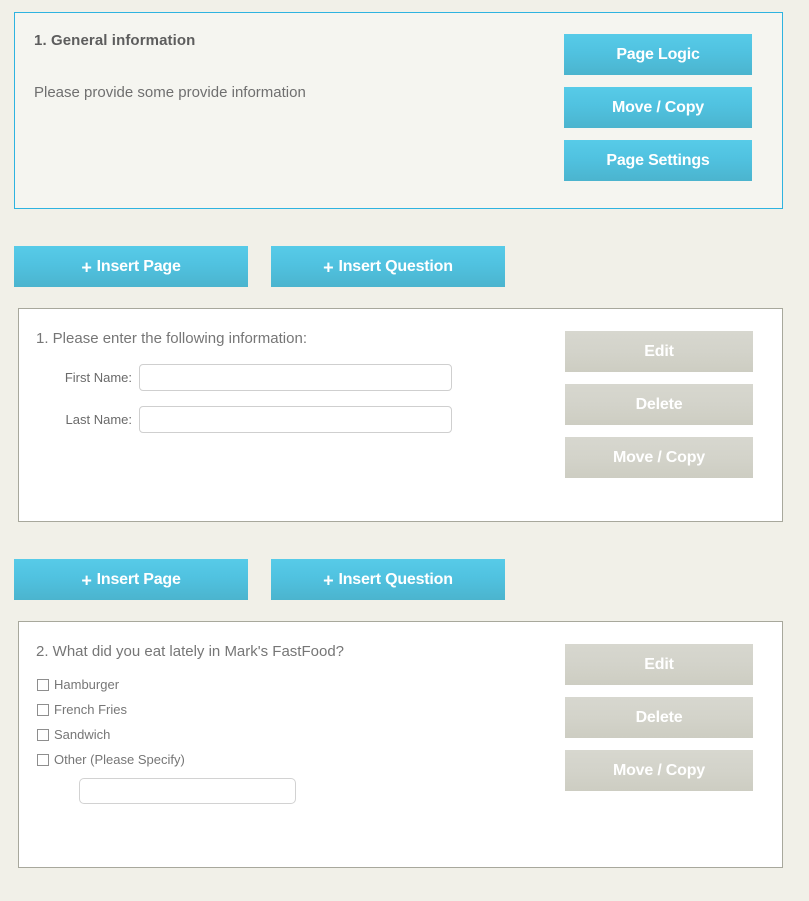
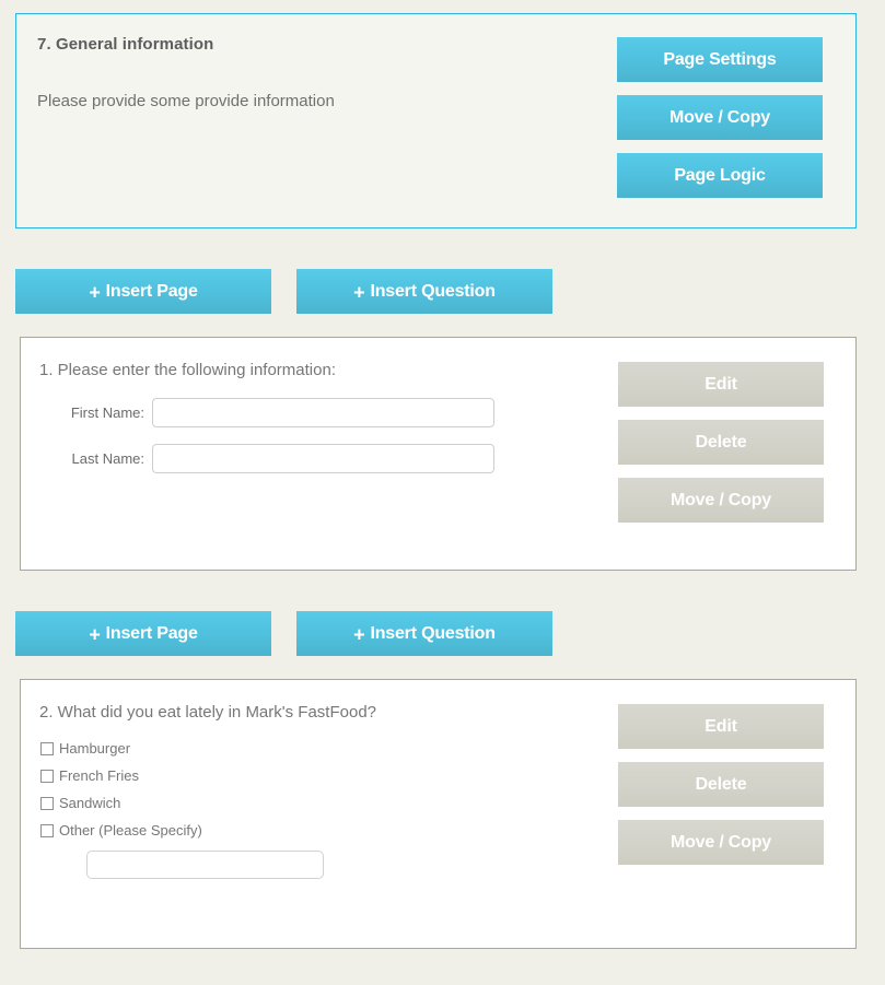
- 1. General information
+ 7. General information
  Please provide some provide information
- Page Logic
+ Page Settings
  Move / Copy
- Page Settings
+ Page Logic
  +
  Insert Page
  +
  Insert Question
  1. Please enter the following information:
  First Name:
  Last Name:
  Edit
  Delete
  Move / Copy
  +
  Insert Page
  +
  Insert Question
  2. What did you eat lately in Mark's FastFood?
  Hamburger
  French Fries
  Sandwich
  Other (Please Specify)
  Edit
  Delete
  Move / Copy
